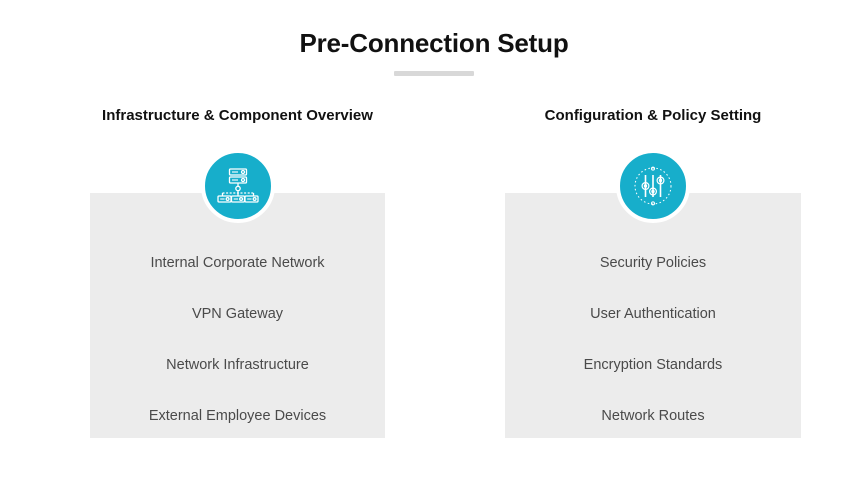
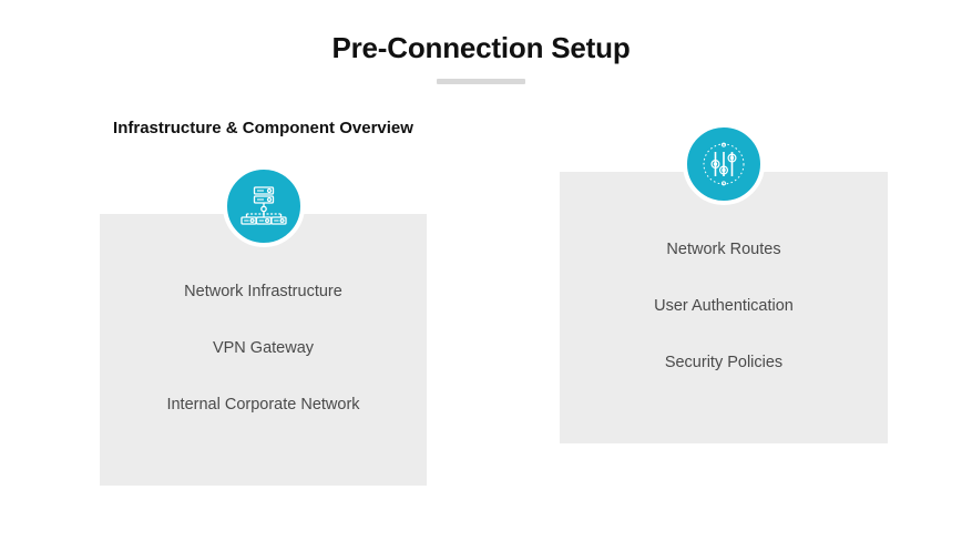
  Pre-Connection Setup
  Infrastructure & Component Overview
- Internal Corporate Network
+ Network Infrastructure
  VPN Gateway
- Network Infrastructure
+ Internal Corporate Network
- External Employee Devices
- Configuration & Policy Setting
- Security Policies
+ Network Routes
  User Authentication
- Encryption Standards
- Network Routes
+ Security Policies
